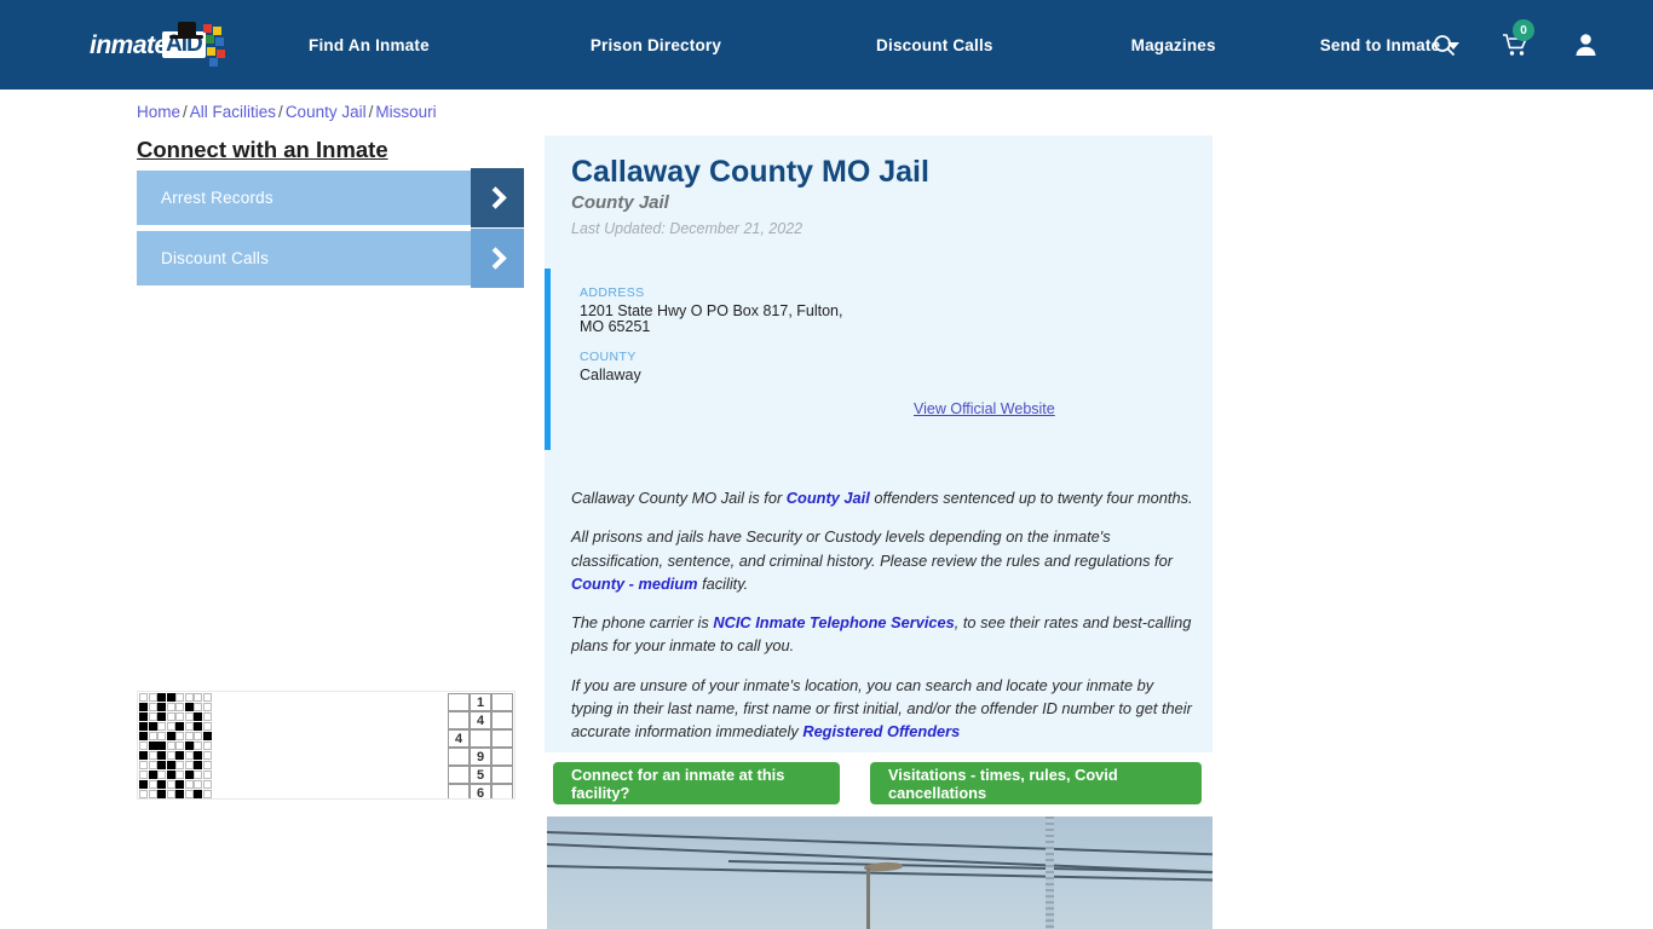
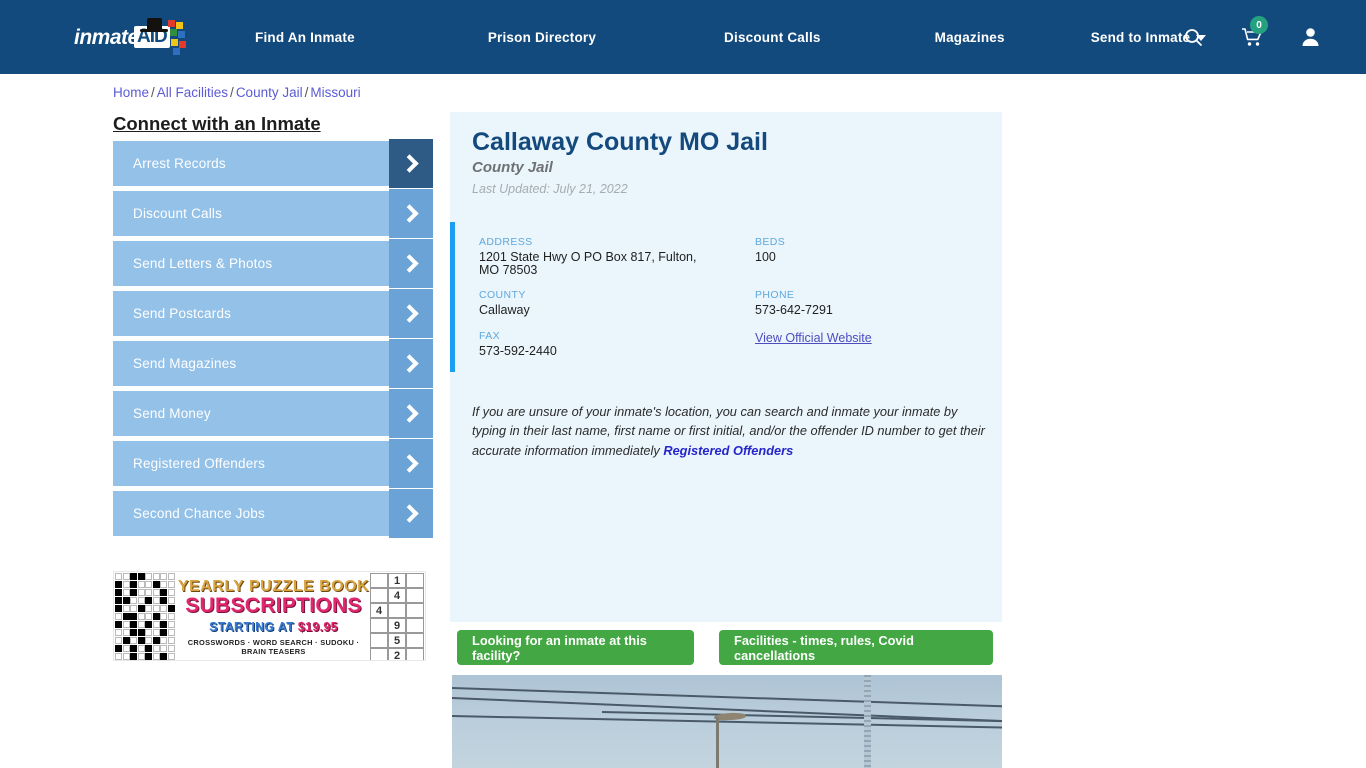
  inmat
  AID
  Find An Inmate
  Prison Directory
  Discount Calls
  Magazines
  Send to Inmat
  0
  Home / All Facilities / County Jail / Missouri
  Connect with an Inmate
  Arrest Records
  Discount Calls
+ Send Letters & Photos
+ Send Postcards
+ Send Magazines
+ Send Money
+ Registered Offenders
+ Second Chance Jobs
  1
  4
  4
  9
  5
- 6
+ 2
+ YEARLY PUZZLE BOOK
+ SUBSCRIPTIONS
+ STARTING AT $19.95
+ CROSSWORDS · WORD SEARCH · SUDOKU · BRAIN TEASERS
  Callaway County MO Jail
  County Jail
- Last Updated: December 21, 2022
+ Last Updated: July 21, 2022
  ADDRESS
- 1201 State Hwy O PO Box 817, Fulton, MO 65251
+ 1201 State Hwy O PO Box 817, Fulton, MO 78503
+ BEDS
+ 100
  COUNTY
  Callaway
+ PHONE
+ 573-642-7291
+ FAX
+ 573-592-2440
  View Official Website
- Callaway County MO Jail is for County Jail offenders sentenced up to twenty four months.
- All prisons and jails have Security or Custody levels depending on the inmate's classification, sentence, and criminal history. Please review the rules and regulations for County - medium facility.
- The phone carrier is NCIC Inmate Telephone Services, to see their rates and best-calling plans for your inmate to call you.
- If you are unsure of your inmate's location, you can search and locate your inmate by typing in their last name, first name or first initial, and/or the offender ID number to get their accurate information immediately Registered Offenders
+ If you are unsure of your inmate's location, you can search and inmate your inmate by typing in their last name, first name or first initial, and/or the offender ID number to get their accurate information immediately Registered Offenders
- Connect for an inmate at this facility?
+ Looking for an inmate at this facility?
- Visitations - times, rules, Covid cancellations
+ Facilities - times, rules, Covid cancellations
